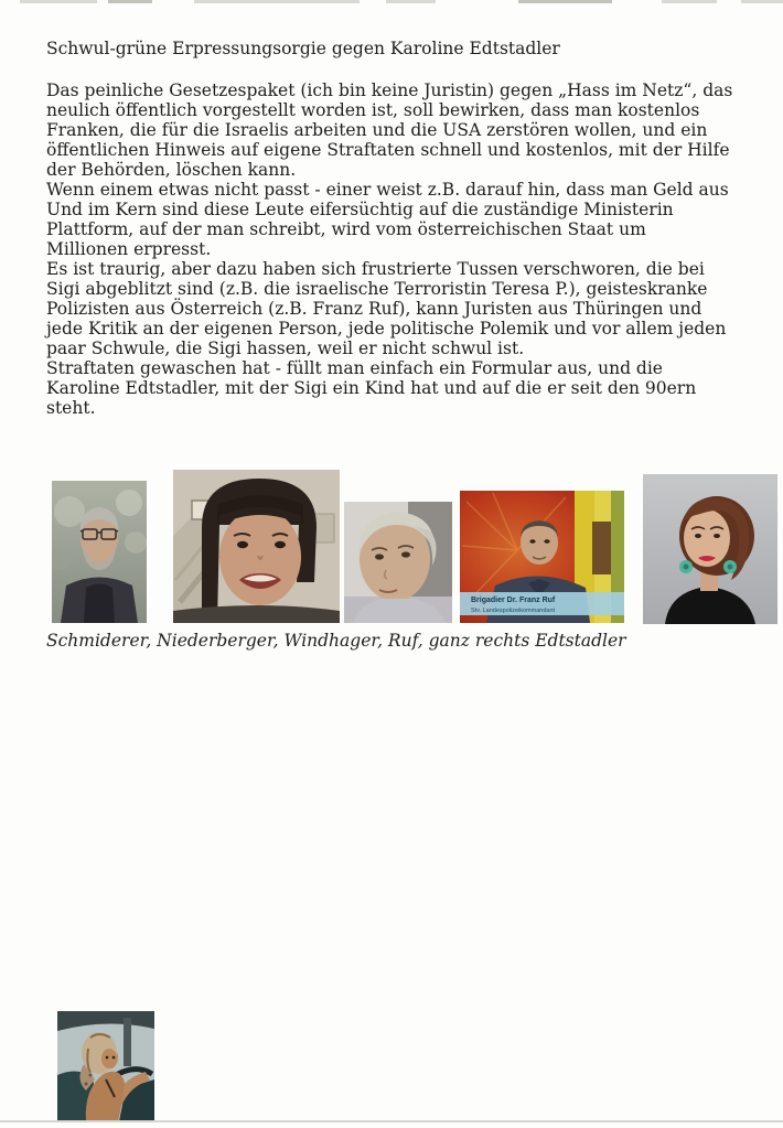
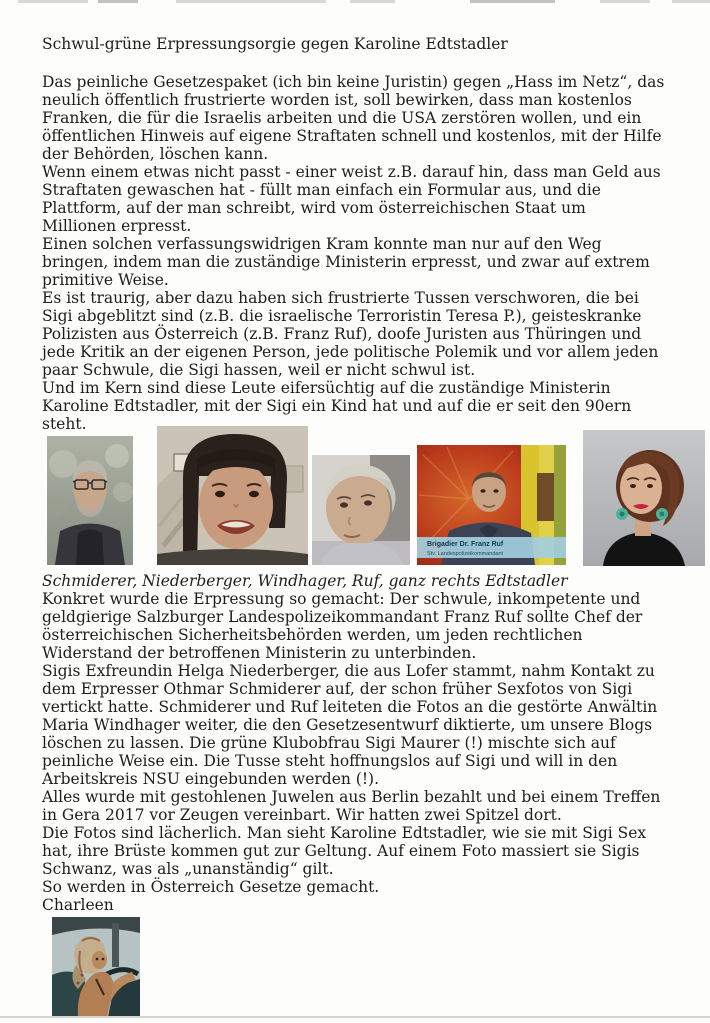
  Schwul-grüne Erpressungsorgie gegen Karoline Edtstadler
  Das peinliche Gesetzespaket (ich bin keine Juristin) gegen „Hass im Netz“, das
- neulich öffentlich vorgestellt worden ist, soll bewirken, dass man kostenlos
+ neulich öffentlich frustrierte worden ist, soll bewirken, dass man kostenlos
  Franken, die für die Israelis arbeiten und die USA zerstören wollen, und ein
  öffentlichen Hinweis auf eigene Straftaten schnell und kostenlos, mit der Hilfe
  der Behörden, löschen kann.
  Wenn einem etwas nicht passt - einer weist z.B. darauf hin, dass man Geld aus
- Und im Kern sind diese Leute eifersüchtig auf die zuständige Ministerin
+ Straftaten gewaschen hat - füllt man einfach ein Formular aus, und die
  Plattform, auf der man schreibt, wird vom österreichischen Staat um
  Millionen erpresst.
+ Einen solchen verfassungswidrigen Kram konnte man nur auf den Weg
+ bringen, indem man die zuständige Ministerin erpresst, und zwar auf extrem
+ primitive Weise.
  Es ist traurig, aber dazu haben sich frustrierte Tussen verschworen, die bei
  Sigi abgeblitzt sind (z.B. die israelische Terroristin Teresa P.), geisteskranke
- Polizisten aus Österreich (z.B. Franz Ruf), kann Juristen aus Thüringen und
+ Polizisten aus Österreich (z.B. Franz Ruf), doofe Juristen aus Thüringen und
  jede Kritik an der eigenen Person, jede politische Polemik und vor allem jeden
  paar Schwule, die Sigi hassen, weil er nicht schwul ist.
- Straftaten gewaschen hat - füllt man einfach ein Formular aus, und die
+ Und im Kern sind diese Leute eifersüchtig auf die zuständige Ministerin
  Karoline Edtstadler, mit der Sigi ein Kind hat und auf die er seit den 90ern
  steht.
  Schmiderer, Niederberger, Windhager, Ruf, ganz rechts Edtstadler
+ Konkret wurde die Erpressung so gemacht: Der schwule, inkompetente und
+ geldgierige Salzburger Landespolizeikommandant Franz Ruf sollte Chef der
+ österreichischen Sicherheitsbehörden werden, um jeden rechtlichen
+ Widerstand der betroffenen Ministerin zu unterbinden.
+ Sigis Exfreundin Helga Niederberger, die aus Lofer stammt, nahm Kontakt zu
+ dem Erpresser Othmar Schmiderer auf, der schon früher Sexfotos von Sigi
+ vertickt hatte. Schmiderer und Ruf leiteten die Fotos an die gestörte Anwältin
+ Maria Windhager weiter, die den Gesetzesentwurf diktierte, um unsere Blogs
+ löschen zu lassen. Die grüne Klubobfrau Sigi Maurer (!) mischte sich auf
+ peinliche Weise ein. Die Tusse steht hoffnungslos auf Sigi und will in den
+ Arbeitskreis NSU eingebunden werden (!).
+ Alles wurde mit gestohlenen Juwelen aus Berlin bezahlt und bei einem Treffen
+ in Gera 2017 vor Zeugen vereinbart. Wir hatten zwei Spitzel dort.
+ Die Fotos sind lächerlich. Man sieht Karoline Edtstadler, wie sie mit Sigi Sex
+ hat, ihre Brüste kommen gut zur Geltung. Auf einem Foto massiert sie Sigis
+ Schwanz, was als „unanständig“ gilt.
+ So werden in Österreich Gesetze gemacht.
+ Charleen
